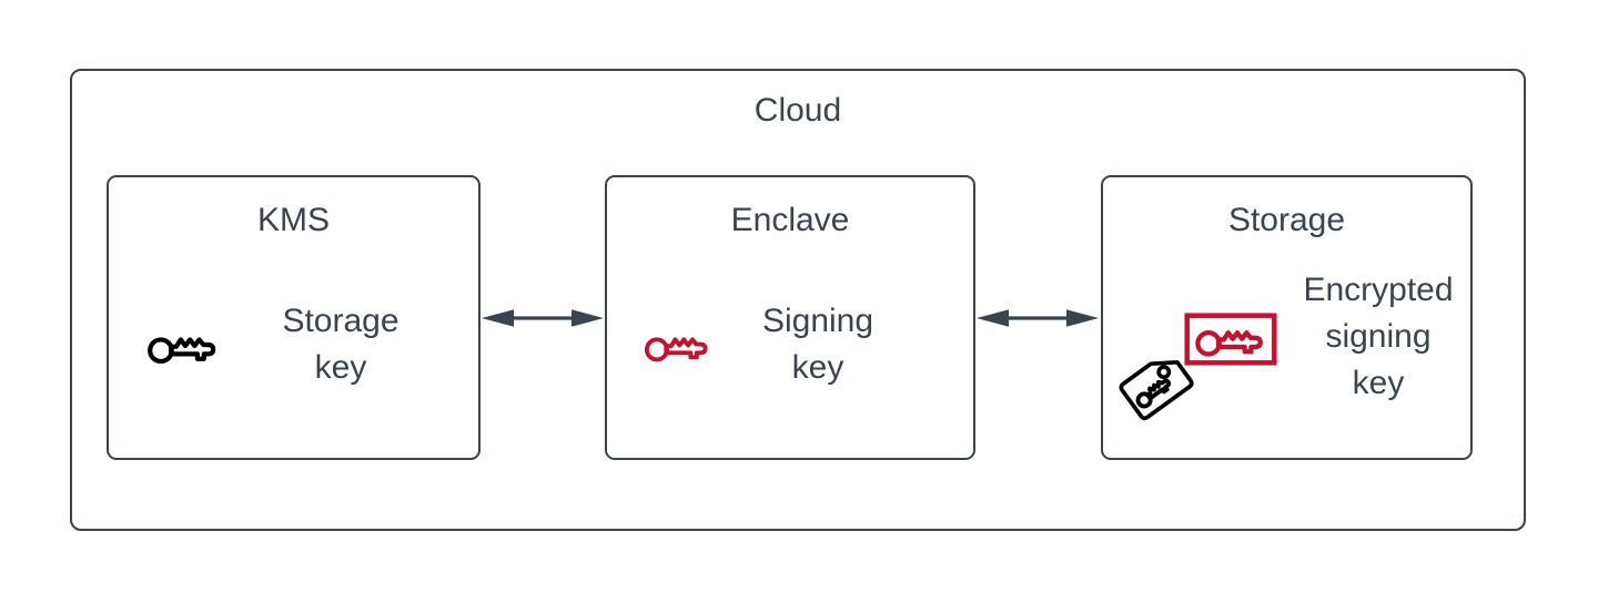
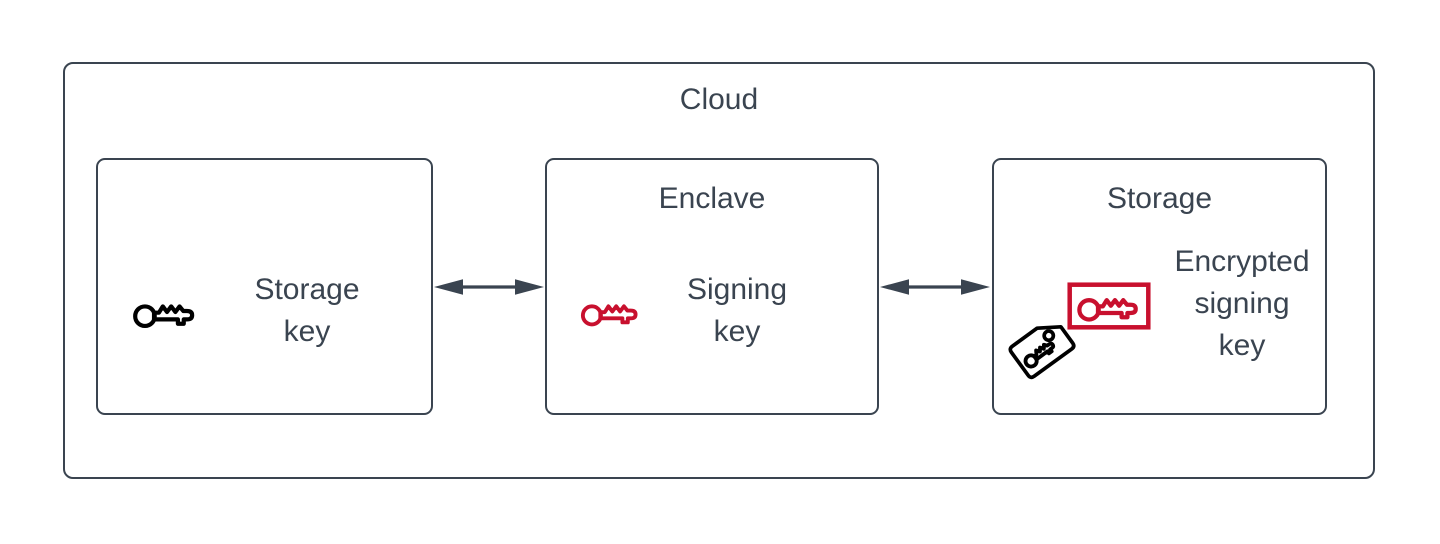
  Cloud
- KMS
  Storage
  key
  Enclave
  Signing
  key
  Storage
  Encrypted
  signing
  key
